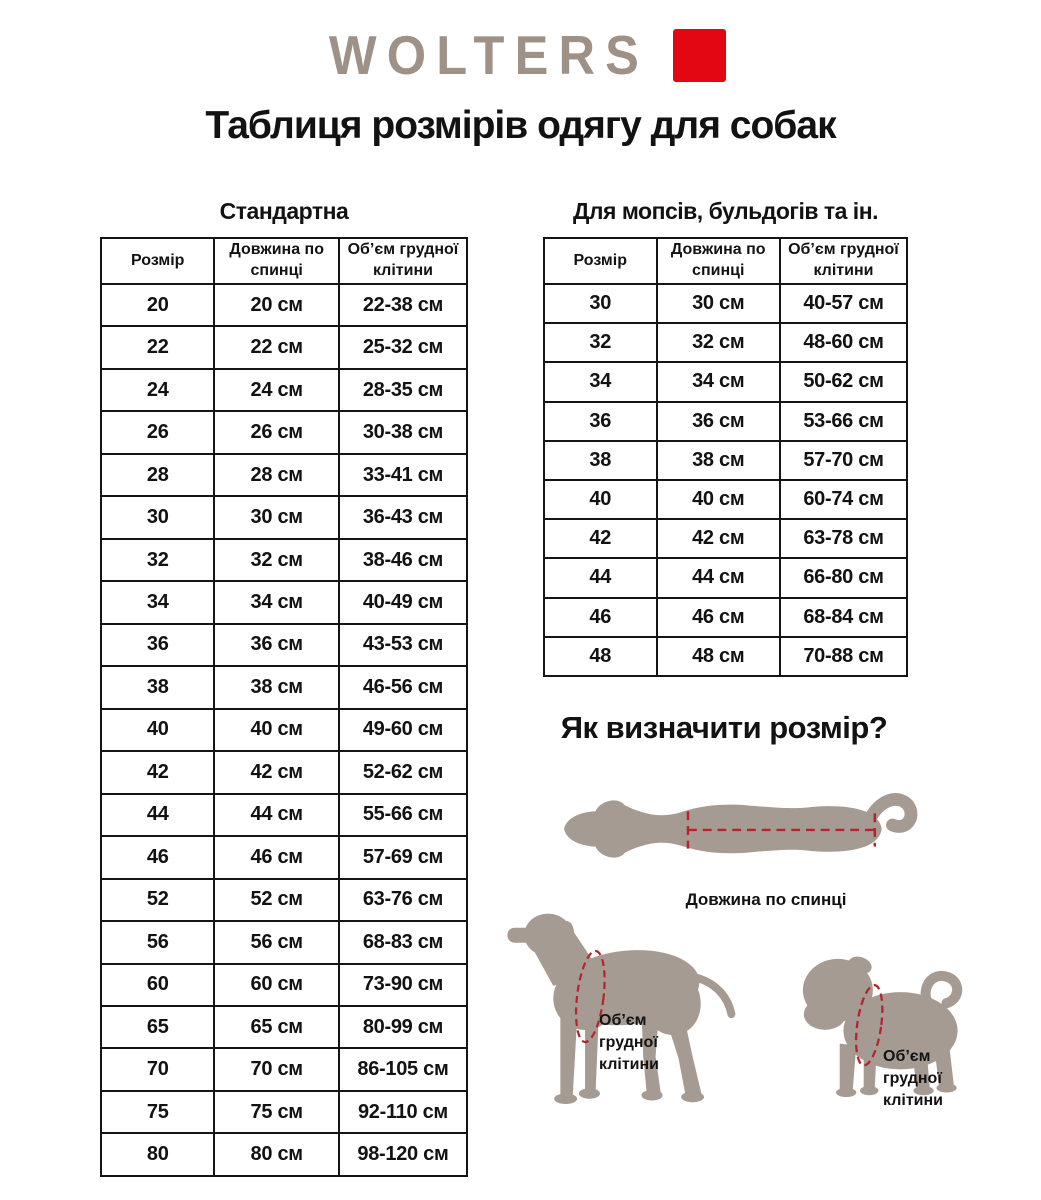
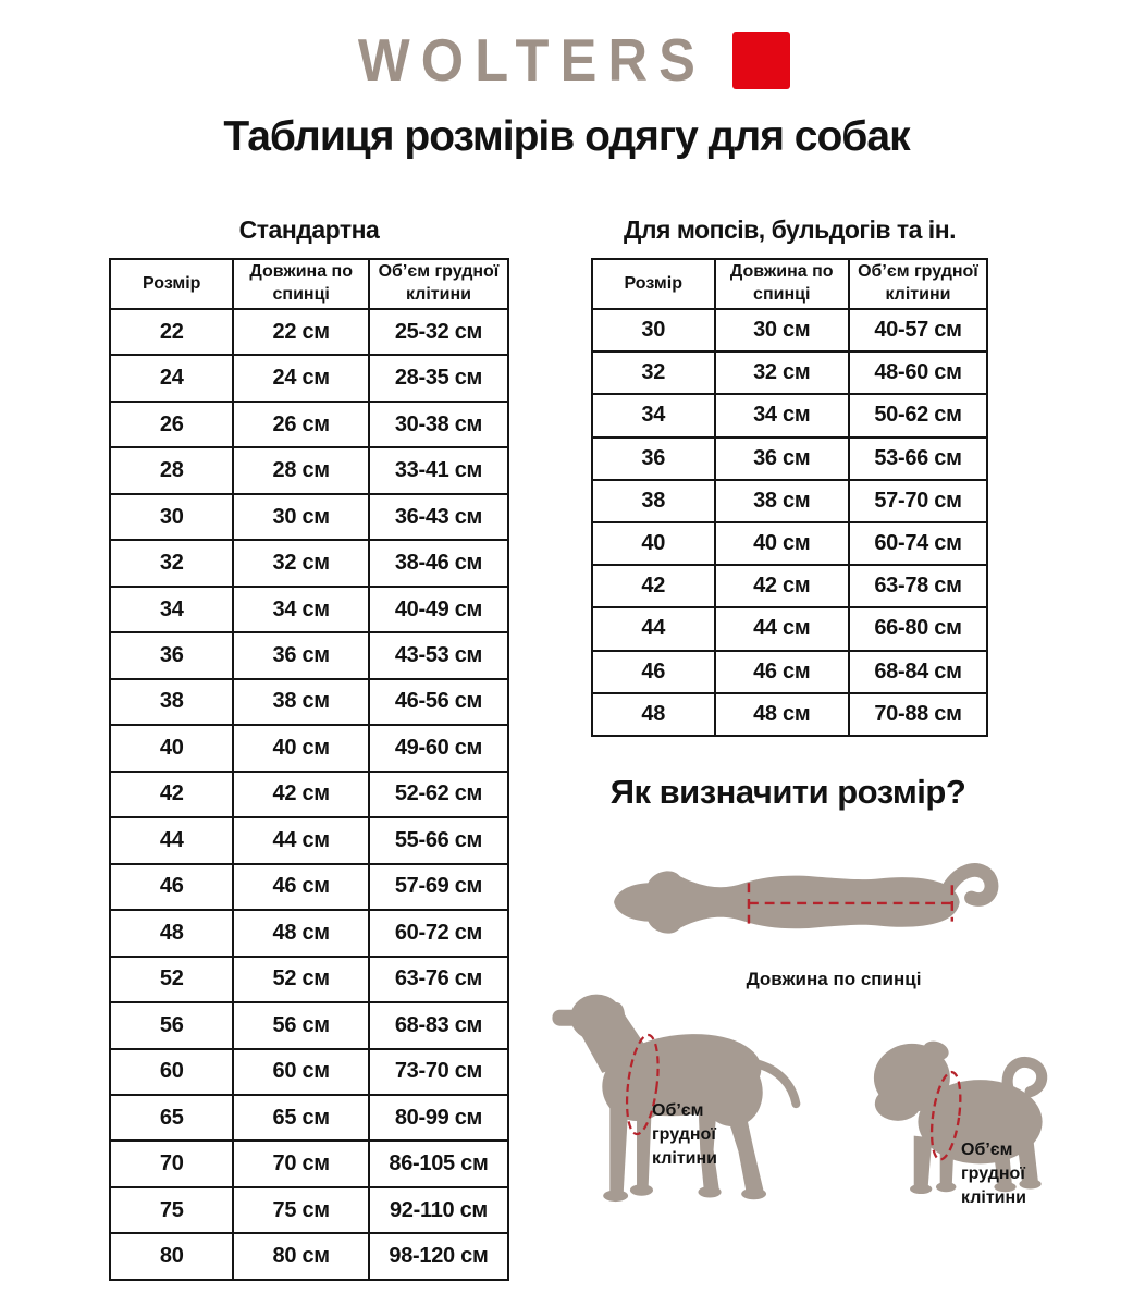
  WOLTERS
  Таблиця розмірів одягу для собак
  Стандартна
  Для мопсів, бульдогів та ін.
  Розмір	Довжина по спинці	Об’єм грудної клітини
- 20	20 см	22-38 см
  22	22 см	25-32 см
  24	24 см	28-35 см
  26	26 см	30-38 см
  28	28 см	33-41 см
  30	30 см	36-43 см
  32	32 см	38-46 см
  34	34 см	40-49 см
  36	36 см	43-53 см
  38	38 см	46-56 см
  40	40 см	49-60 см
  42	42 см	52-62 см
  44	44 см	55-66 см
  46	46 см	57-69 см
+ 48	48 см	60-72 см
  52	52 см	63-76 см
  56	56 см	68-83 см
- 60	60 см	73-90 см
+ 60	60 см	73-70 см
  65	65 см	80-99 см
  70	70 см	86-105 см
  75	75 см	92-110 см
  80	80 см	98-120 см
  Розмір	Довжина по спинці	Об’єм грудної клітини
  30	30 см	40-57 см
  32	32 см	48-60 см
  34	34 см	50-62 см
  36	36 см	53-66 см
  38	38 см	57-70 см
  40	40 см	60-74 см
  42	42 см	63-78 см
  44	44 см	66-80 см
  46	46 см	68-84 см
  48	48 см	70-88 см
  Як визначити розмір?
  Довжина по спинці
  Об’єм грудної клітини
  Об’єм грудної клітини
